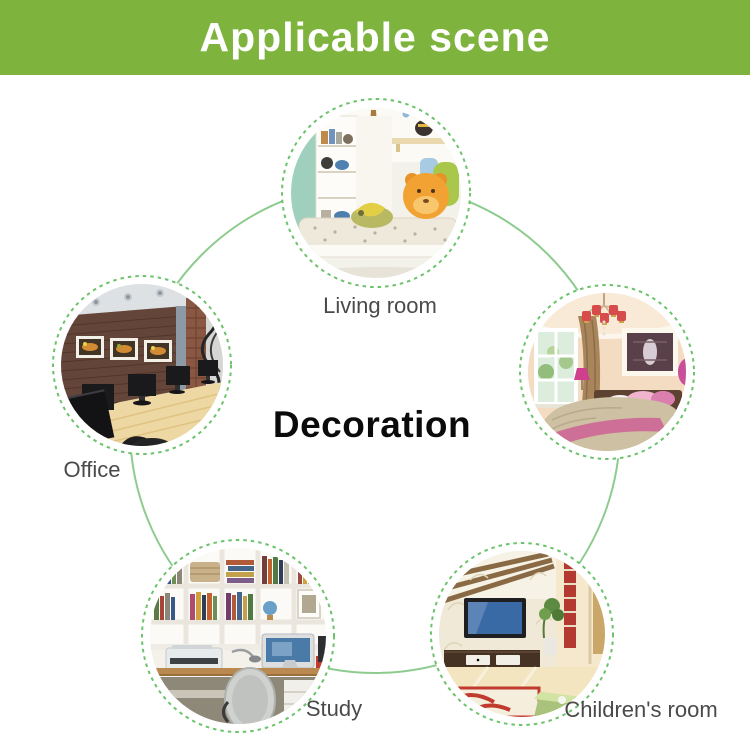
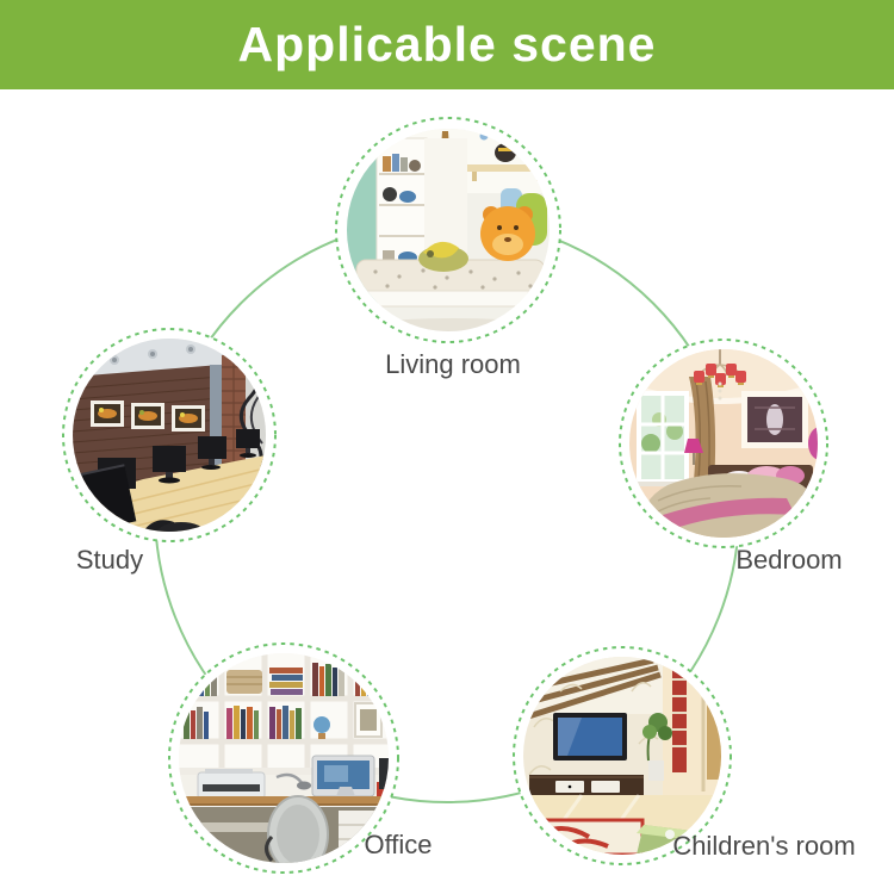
  Applicable scene
- Decoration
  Living room
- Office
+ Study
+ Bedroom
- Study
+ Office
  Children's room
